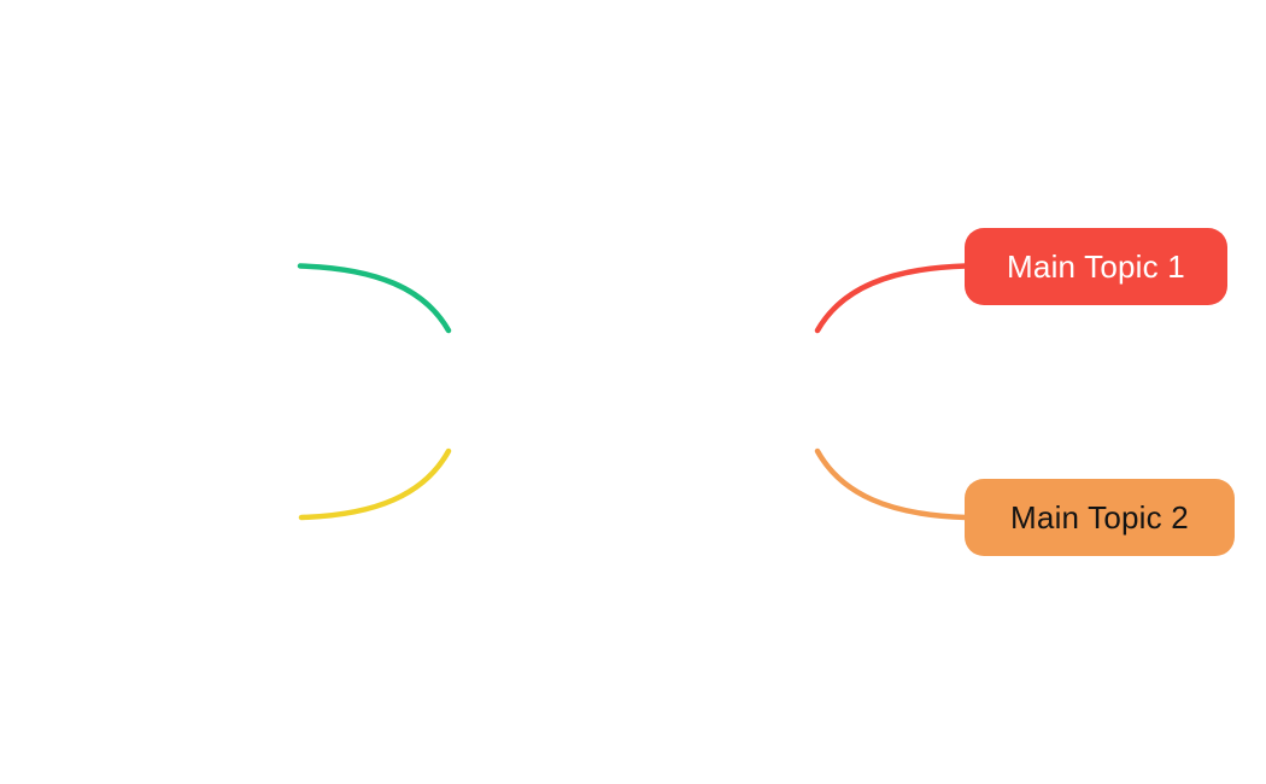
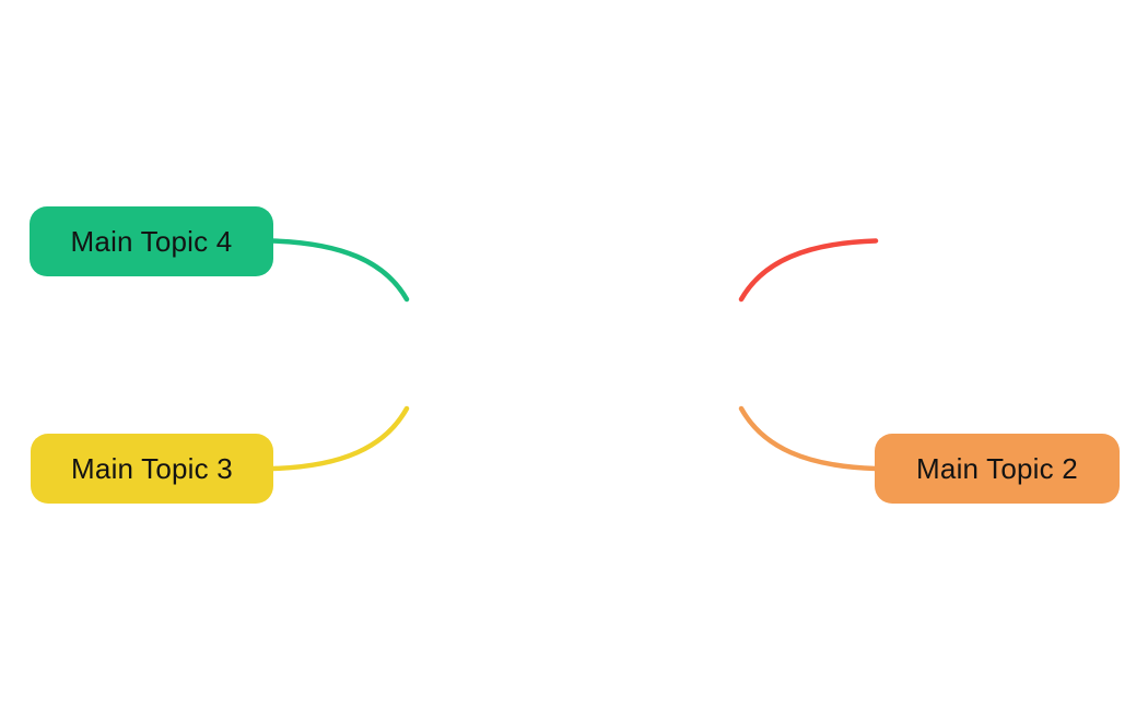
- Main Topic 1
  Main Topic 2
+ Main Topic 3
+ Main Topic 4
